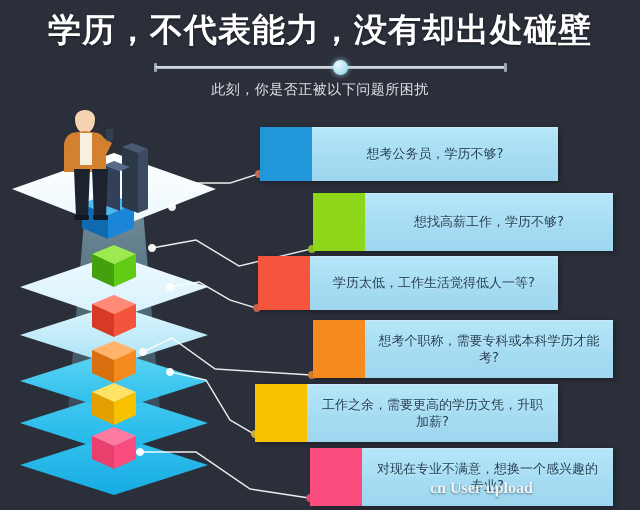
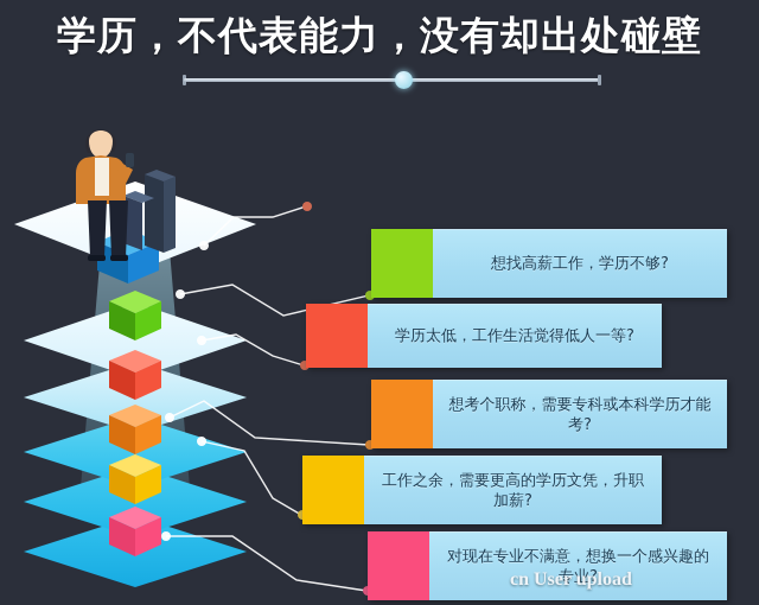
  学历，不代表能力，没有却出处碰壁
- 此刻，你是否正被以下问题所困扰
- 想考公务员，学历不够?
  想找高薪工作，学历不够?
  学历太低，工作生活觉得低人一等?
  想考个职称，需要专科或本科学历才能考?
  工作之余，需要更高的学历文凭，升职加薪?
  对现在专业不满意，想换一个感兴趣的专业?
  cn User upload
